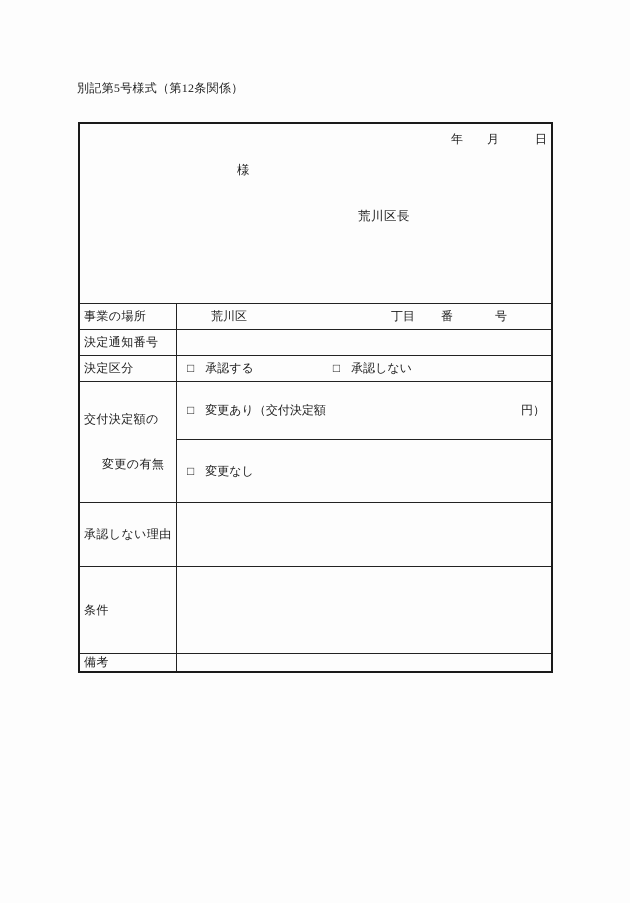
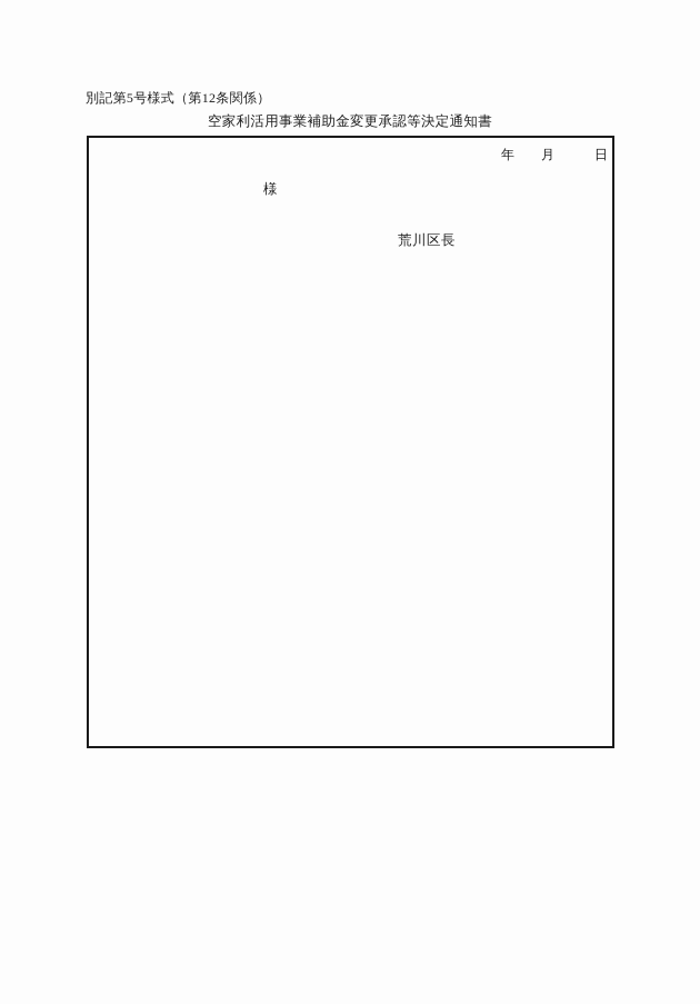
  別記第5号様式（第12条関係）
+ 空家利活用事業補助金変更承認等決定通知書
  年 月 日
  様
  荒川区長
- 事業の場所	荒川区 丁目 番 号
- 決定通知番号
- 決定区分	□ 承認する □ 承認しない
- 交付決定額の 変更の有無	□ 変更あり（交付決定額 円）
- □ 変更なし
- 承認しない理由
- 条件
- 備考
